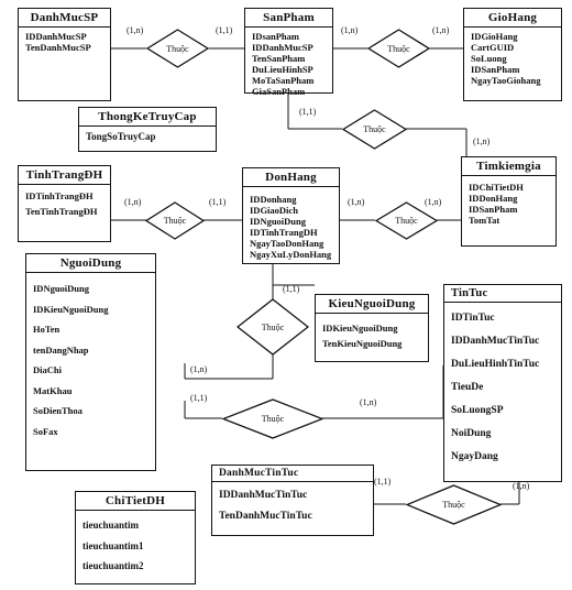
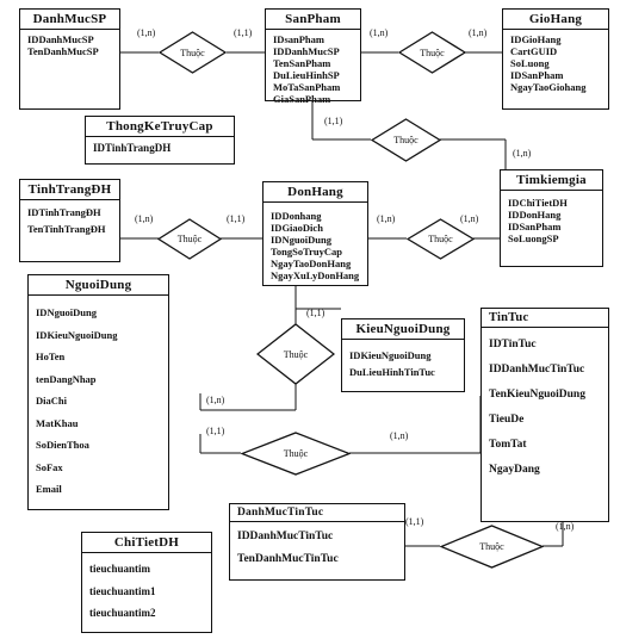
  DanhMucSP
  IDDanhMucSP
  TenDanhMucSP
  SanPham
  IDsanPham
  IDDanhMucSP
  TenSanPham
  DuLieuHinhSP
  MoTaSanPham
  GiaSanPham
  GioHang
  IDGioHang
  CartGUID
  SoLuong
  IDSanPham
  NgayTaoGiohang
  ThongKeTruyCap
- TongSoTruyCap
+ IDTinhTrangDH
  TinhTrangĐH
  IDTinhTrangĐH
  TenTinhTrangĐH
  DonHang
  IDDonhang
  IDGiaoDich
  IDNguoiDung
- IDTinhTrangDH
+ TongSoTruyCap
  NgayTaoDonHang
  NgayXuLyDonHang
  Timkiemgia
  IDChiTietDH
  IDDonHang
  IDSanPham
- TomTat
+ SoLuongSP
  NguoiDung
  IDNguoiDung
  IDKieuNguoiDung
  HoTen
  tenDangNhap
  DiaChi
  MatKhau
  SoDienThoa
  SoFax
+ Email
  KieuNguoiDung
  IDKieuNguoiDung
- TenKieuNguoiDung
+ DuLieuHinhTinTuc
  TinTuc
  IDTinTuc
  IDDanhMucTinTuc
- DuLieuHinhTinTuc
+ TenKieuNguoiDung
  TieuDe
- SoLuongSP
+ TomTat
- NoiDung
  NgayDang
  ChiTietDH
  tieuchuantim
  tieuchuantim1
  tieuchuantim2
  DanhMucTinTuc
  IDDanhMucTinTuc
  TenDanhMucTinTuc
  Thuộc
  Thuộc
  Thuộc
  Thuộc
  Thuộc
  Thuộc
  Thuộc
  Thuộc
  (1,n)
  (1,1)
  (1,n)
  (1,n)
  (1,1)
  (1,n)
  (1,n)
  (1,1)
  (1,n)
  (1,n)
  (1,1)
  (1,n)
  (1,1)
  (1,n)
  (1,1)
  (1,n)
